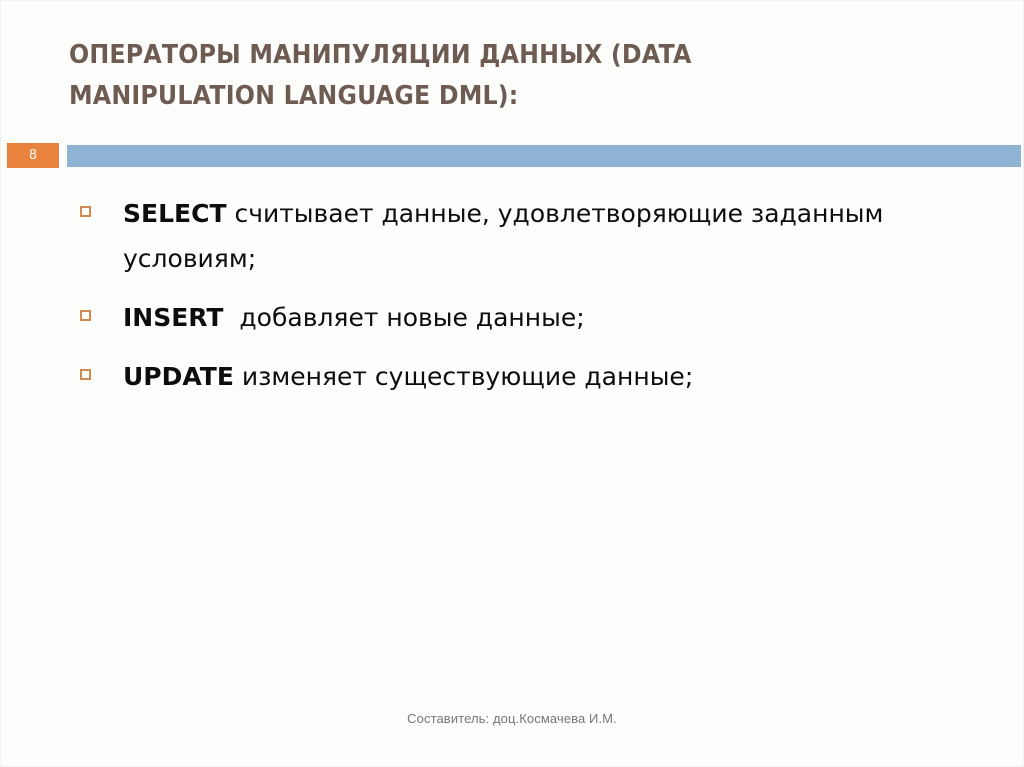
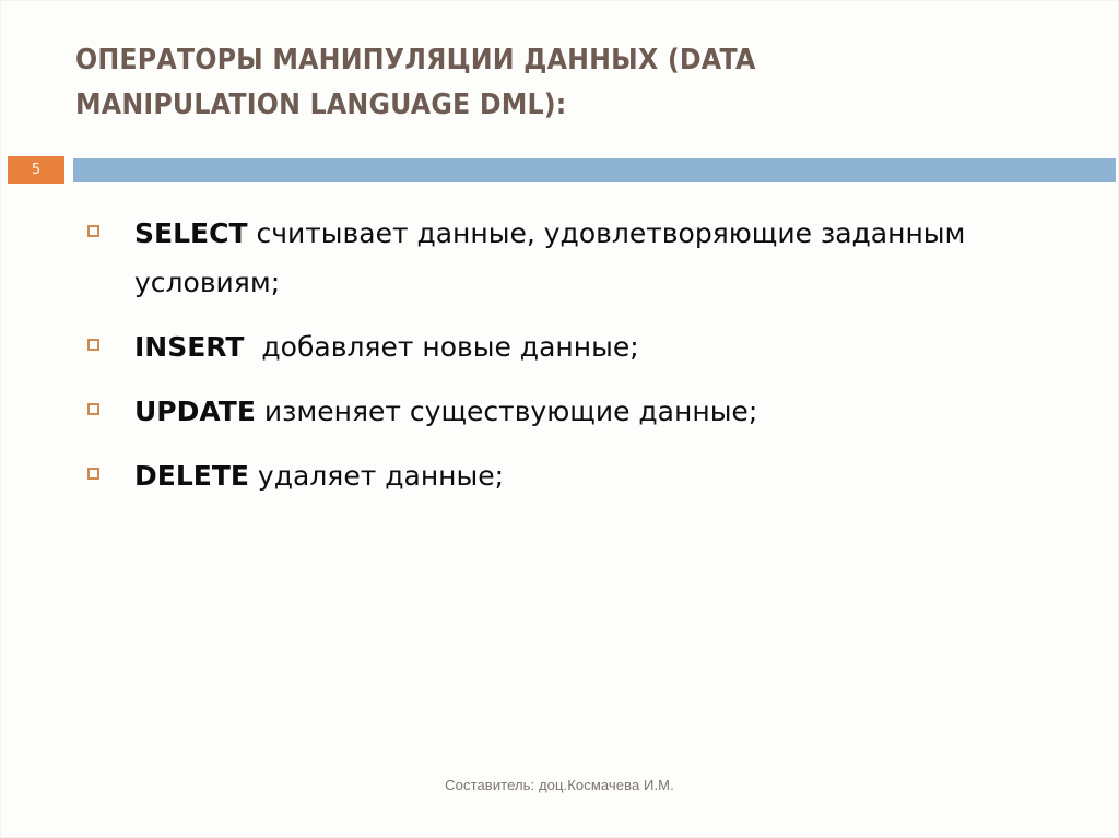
  ОПЕРАТОРЫ МАНИПУЛЯЦИИ ДАННЫХ (DATA MANIPULATION LANGUAGE DML):
- 8
+ 5
  SELECT считывает данные, удовлетворяющие заданным условиям;
  INSERT добавляет новые данные;
  UPDATE изменяет существующие данные;
+ DELETE удаляет данные;
  Составитель: доц.Космачева И.М.
